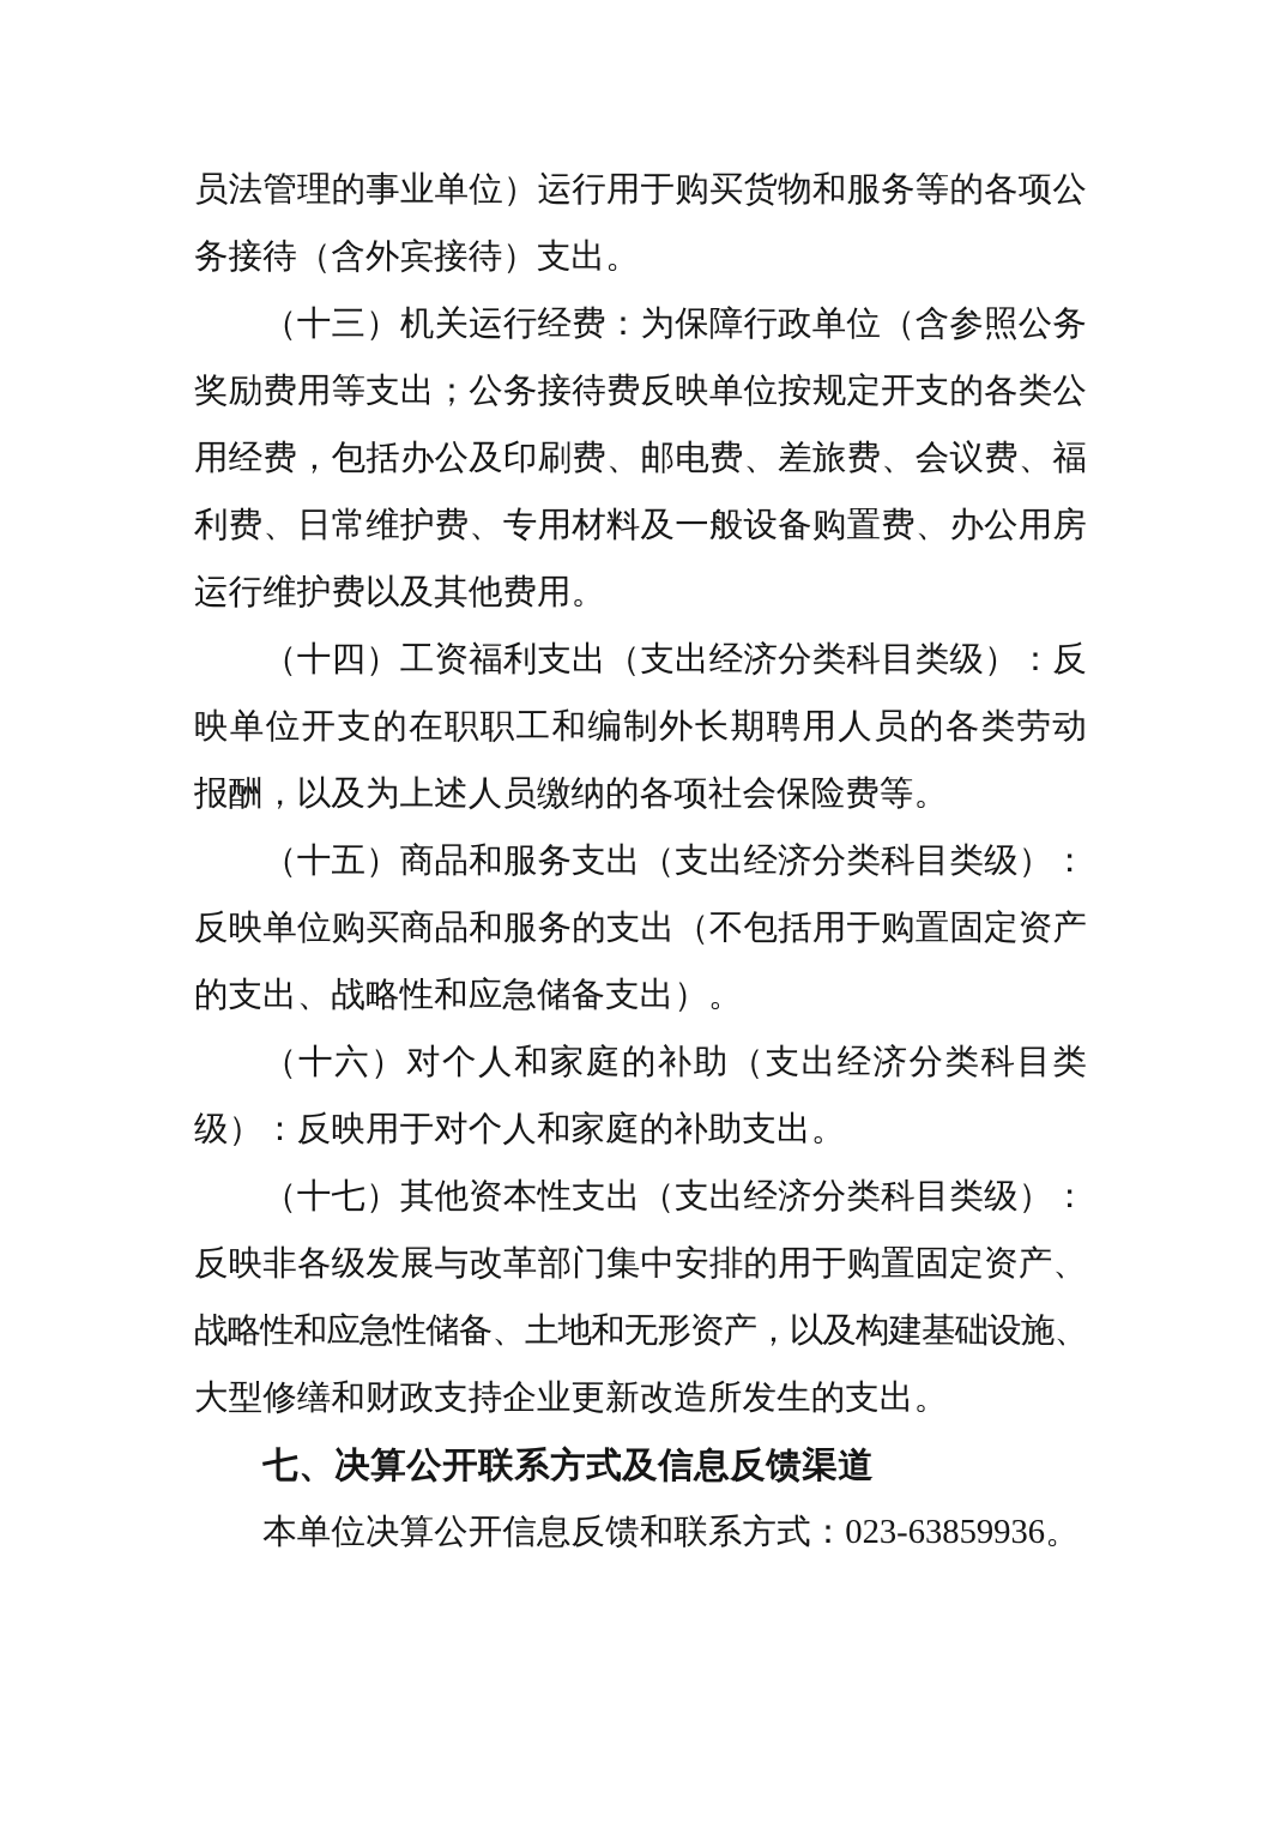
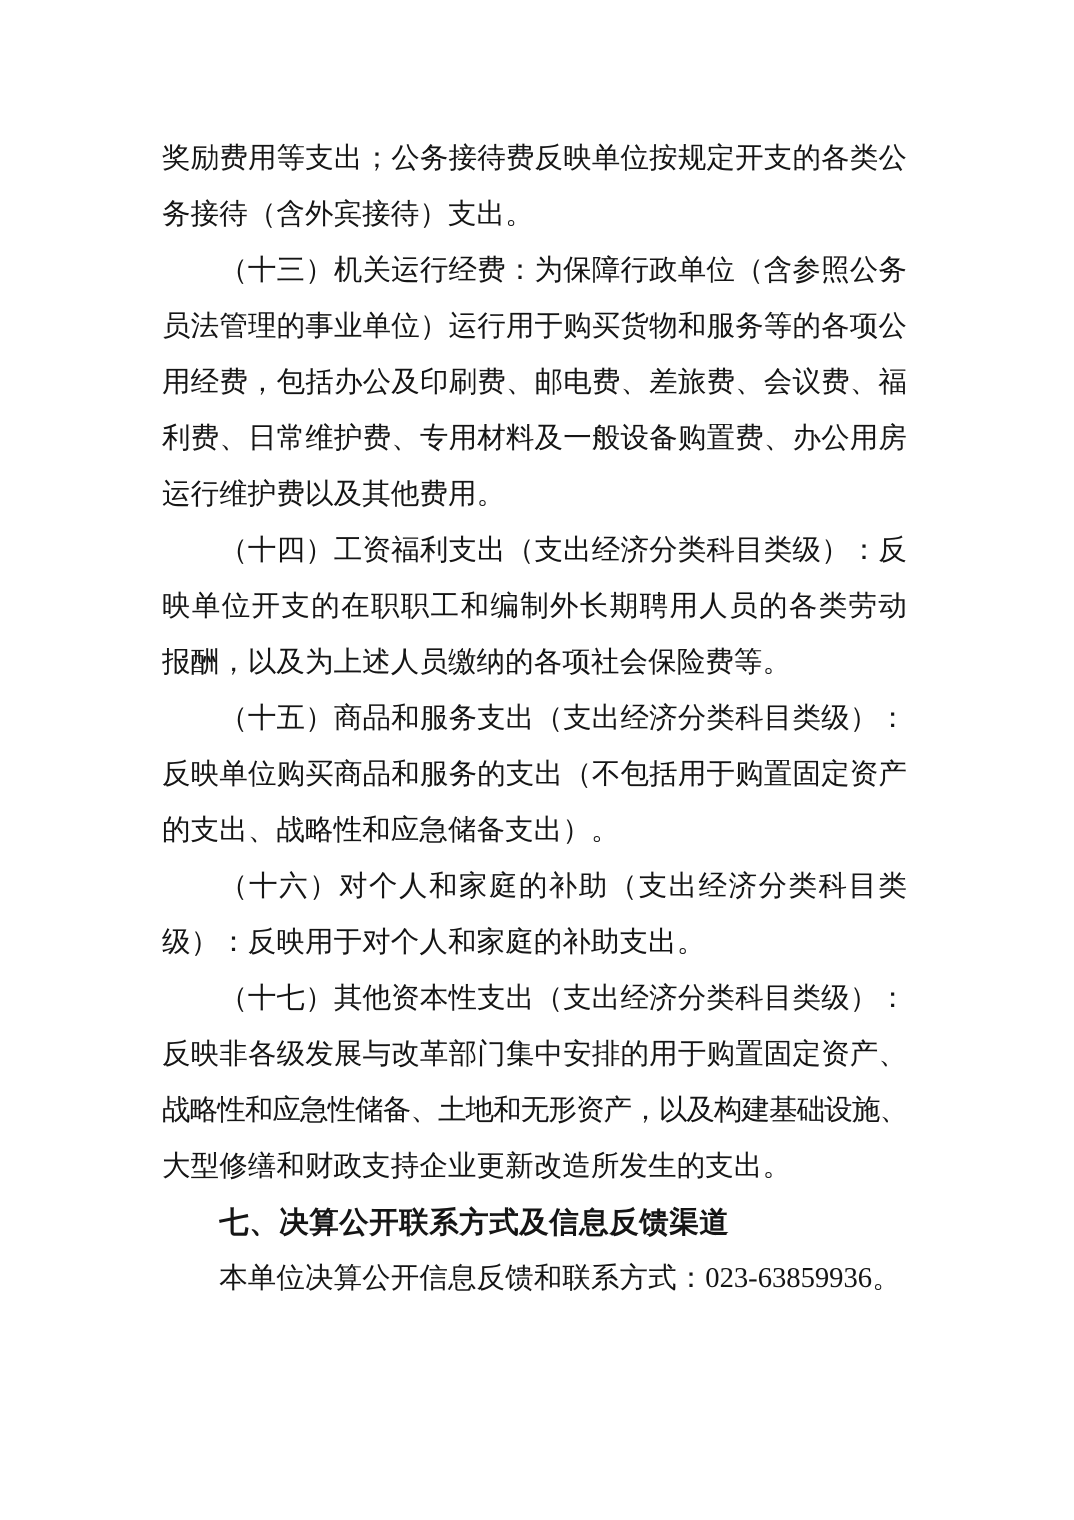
- 员法管理的事业单位）运行用于购买货物和服务等的各项公
+ 奖励费用等支出；公务接待费反映单位按规定开支的各类公
  务接待（含外宾接待）支出。
  （十三）机关运行经费：为保障行政单位（含参照公务
- 奖励费用等支出；公务接待费反映单位按规定开支的各类公
+ 员法管理的事业单位）运行用于购买货物和服务等的各项公
  用经费，包括办公及印刷费、邮电费、差旅费、会议费、福
  利费、日常维护费、专用材料及一般设备购置费、办公用房
  运行维护费以及其他费用。
  （十四）工资福利支出（支出经济分类科目类级）：反
  映单位开支的在职职工和编制外长期聘用人员的各类劳动
  报酬，以及为上述人员缴纳的各项社会保险费等。
  （十五）商品和服务支出（支出经济分类科目类级）：
  反映单位购买商品和服务的支出（不包括用于购置固定资产
  的支出、战略性和应急储备支出）。
  （十六）对个人和家庭的补助（支出经济分类科目类
  级）：反映用于对个人和家庭的补助支出。
  （十七）其他资本性支出（支出经济分类科目类级）：
  反映非各级发展与改革部门集中安排的用于购置固定资产、
  战略性和应急性储备、土地和无形资产，以及构建基础设施、
  大型修缮和财政支持企业更新改造所发生的支出。
  七、决算公开联系方式及信息反馈渠道
  本单位决算公开信息反馈和联系方式：023-63859936。
